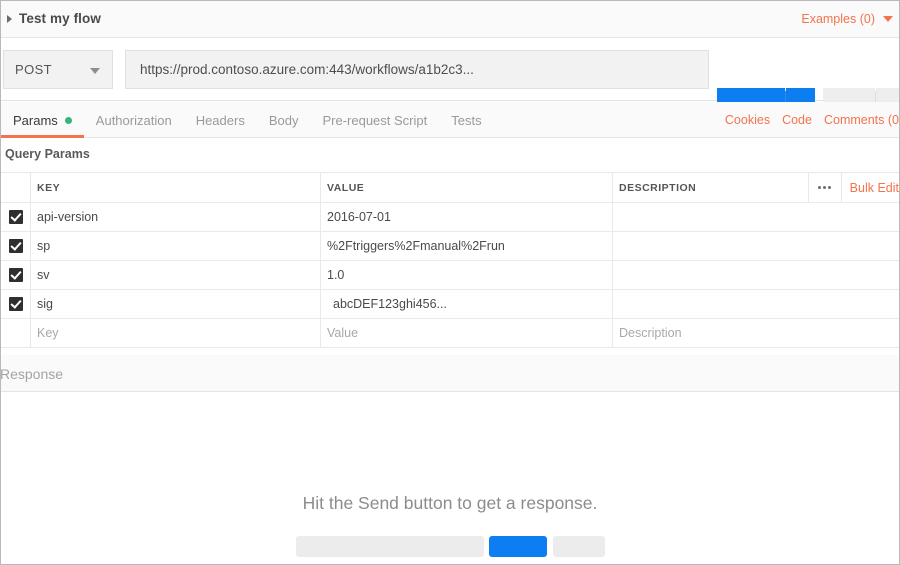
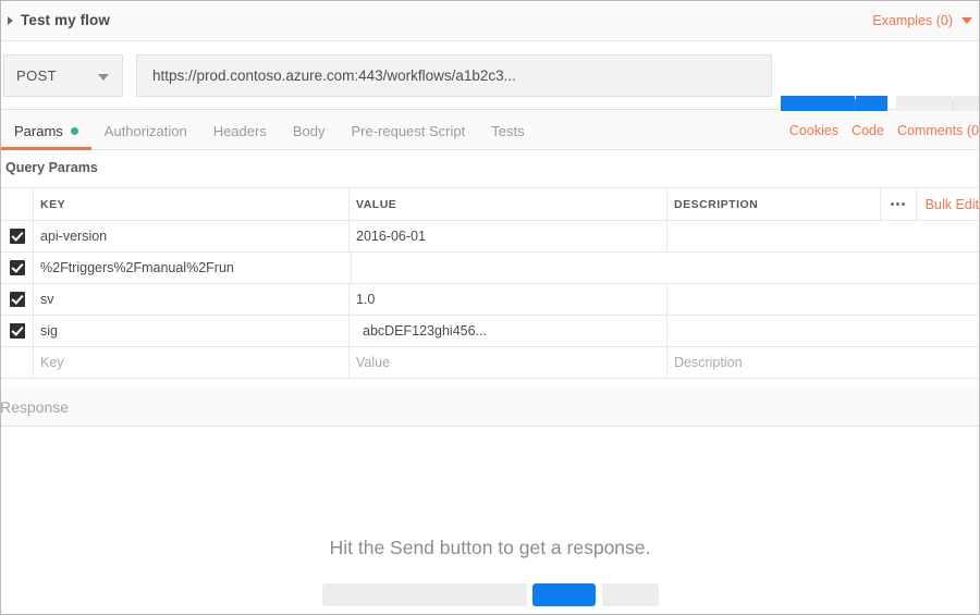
  Test my flow
  Examples (0)
  POST
  https://prod.contoso.azure.com:443/workflows/a1b2c3...
  Params
  Authorization
  Headers
  Body
  Pre-request Script
  Tests
  Cookies
  Code
  Comments (0
  Query Params
  KEY
  VALUE
  DESCRIPTION
  Bulk Edit
  api-version
- 2016-07-01
+ 2016-06-01
- sp
  %2Ftriggers%2Fmanual%2Frun
  sv
  1.0
  sig
  abcDEF123ghi456...
  Key
  Value
  Description
  Response
  Hit the Send button to get a response.
